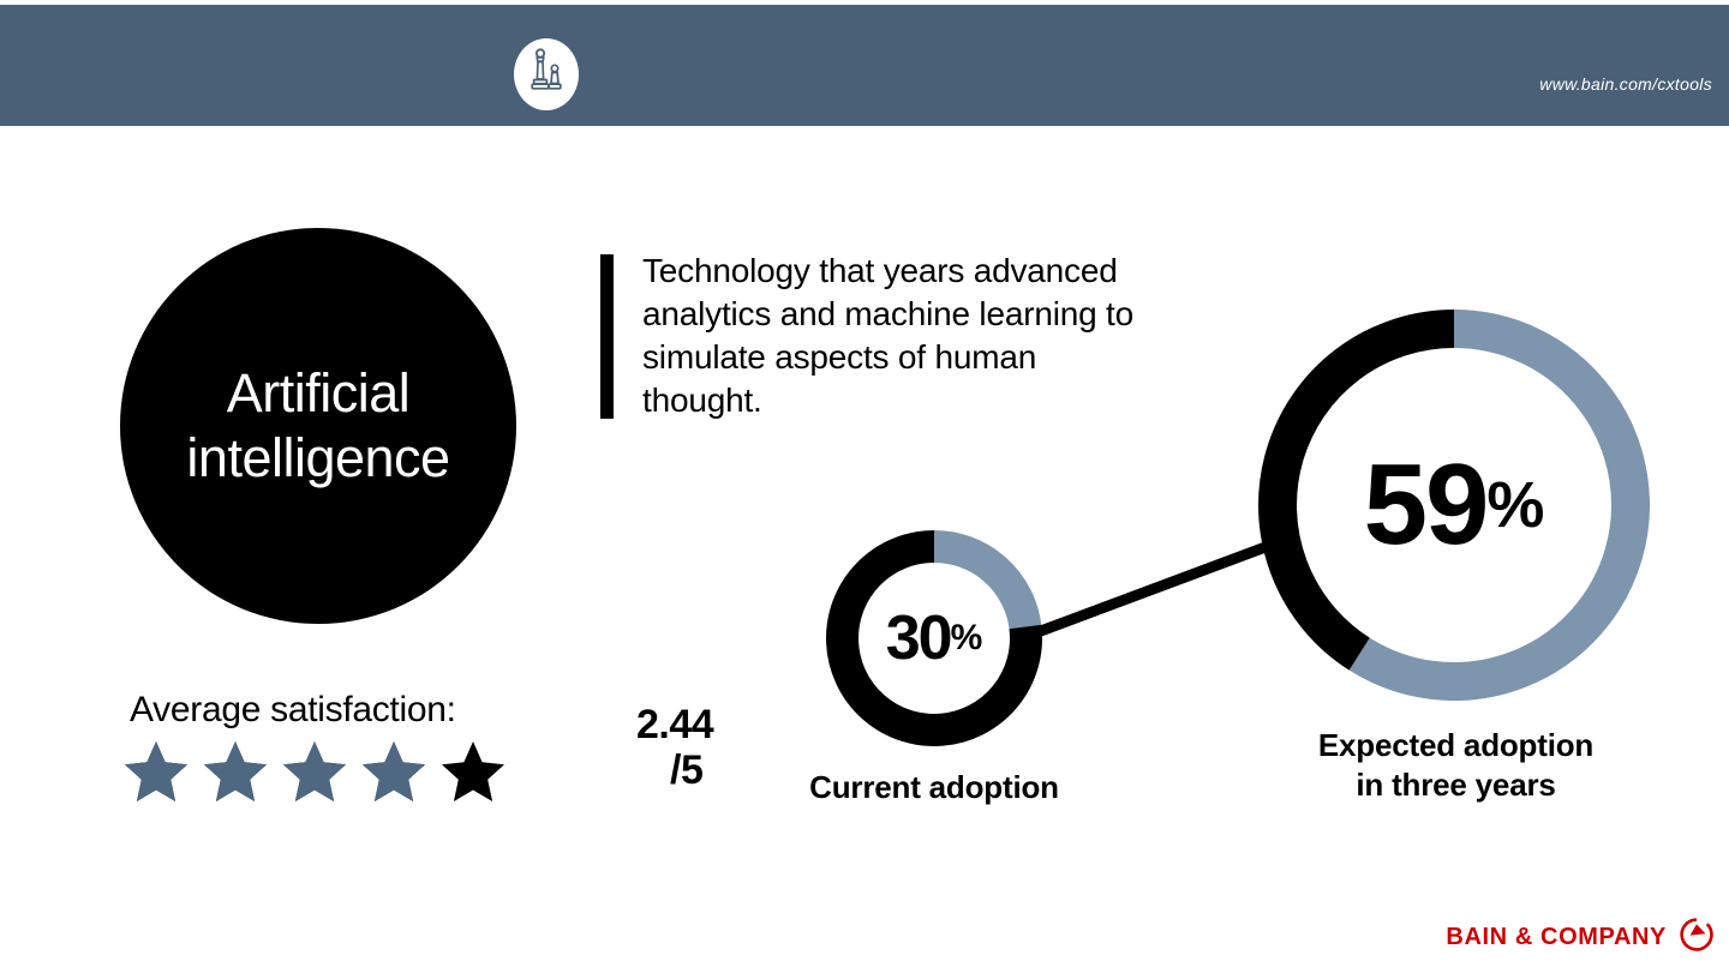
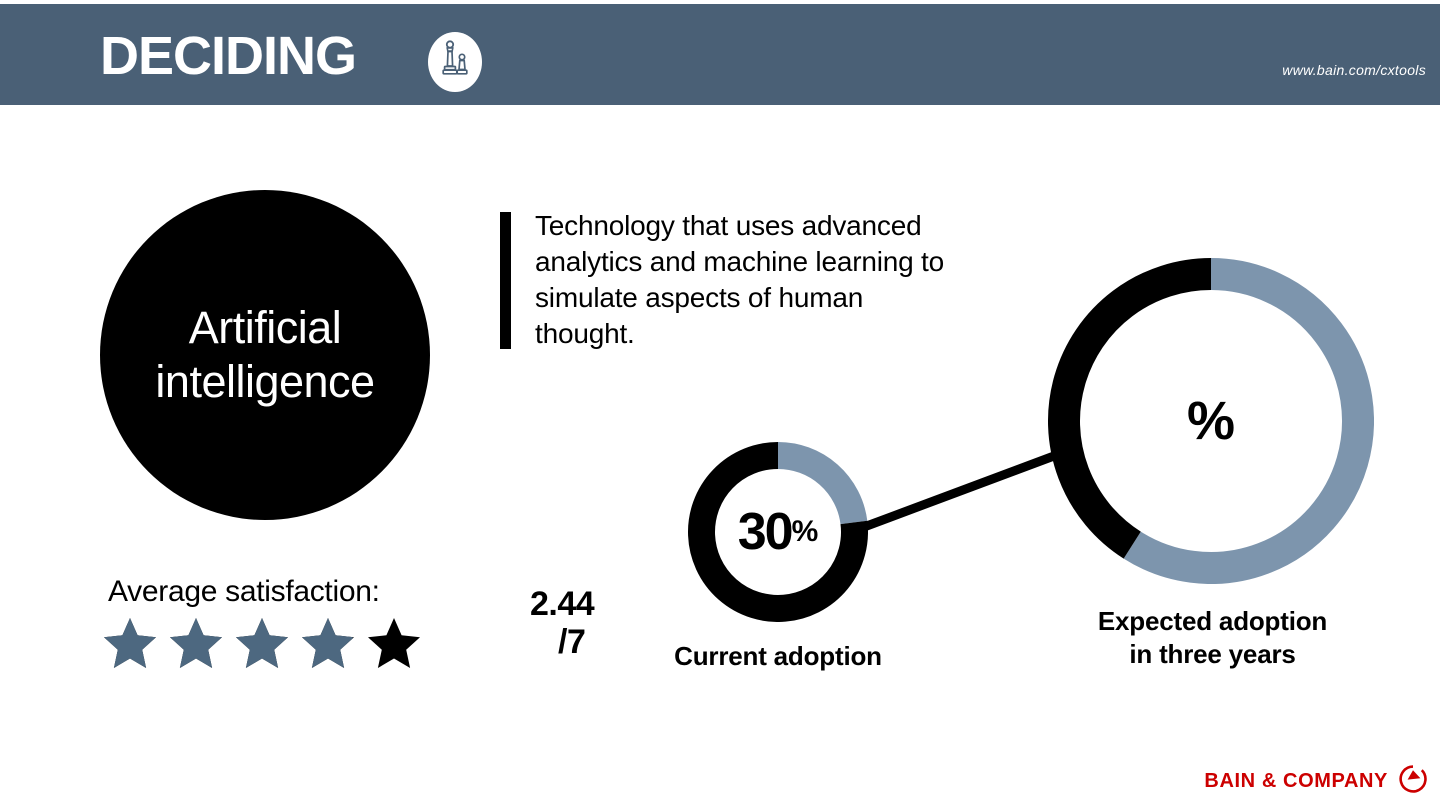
+ DECIDING
  www.bain.com/cxtools
  Artificial
  intelligence
- Technology that years advanced analytics and machine learning to simulate aspects of human thought.
+ Technology that uses advanced analytics and machine learning to simulate aspects of human thought.
  Average satisfaction:
  2.44
- /5
+ /7
  30
  %
  Current adoption
- 59
  %
  Expected adoption
  in three years
  BAIN & COMPANY
